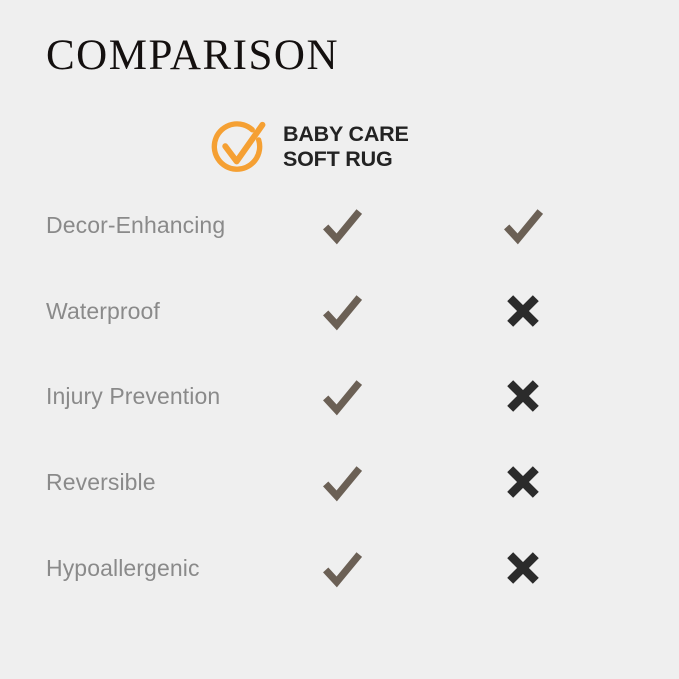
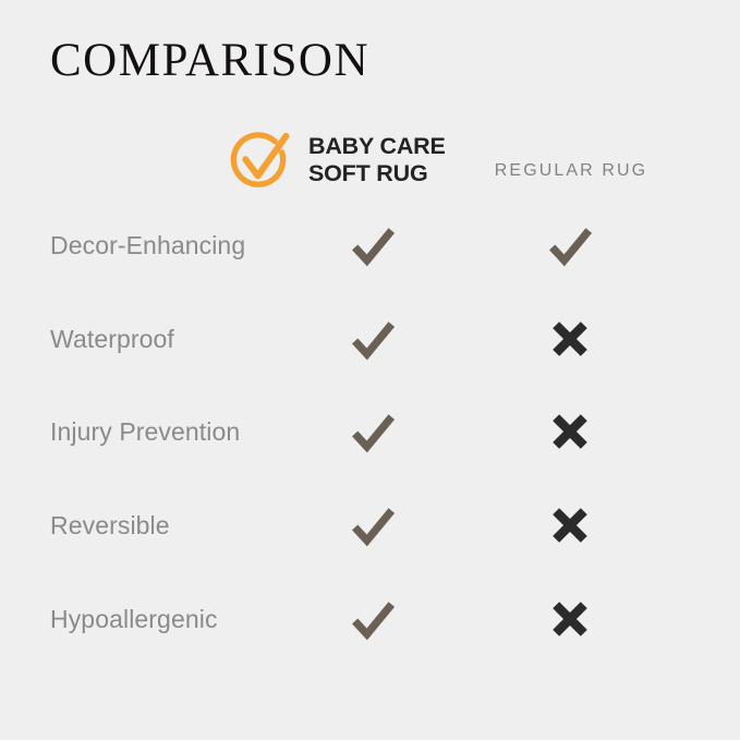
  COMPARISON
  BABY CARE
  SOFT RUG
+ REGULAR RUG
  Decor-Enhancing
  Waterproof
  Injury Prevention
  Reversible
  Hypoallergenic
